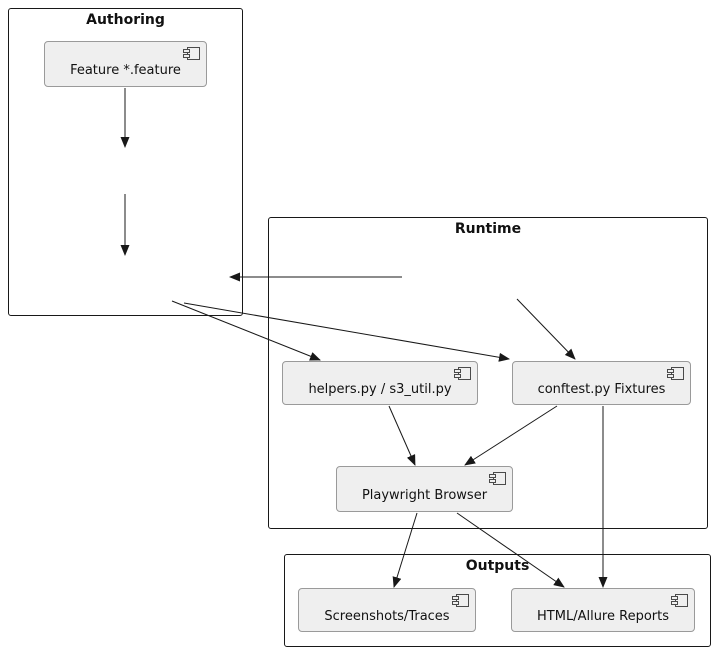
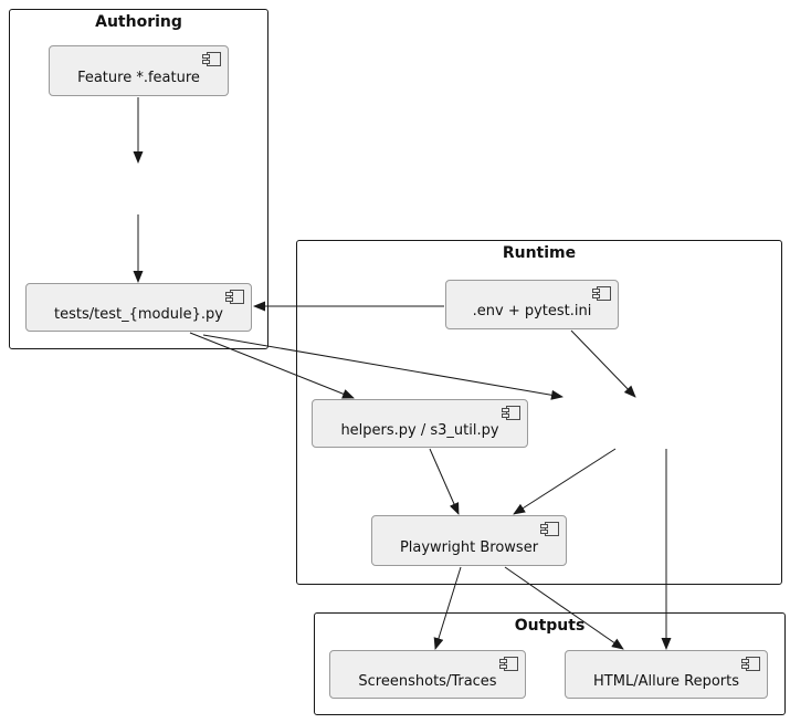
  Authoring
  Runtime
  Outputs
  Feature *.feature
+ tests/test_{module}.py
+ .env + pytest.ini
  helpers.py / s3_util.py
- conftest.py Fixtures
  Playwright Browser
  Screenshots/Traces
  HTML/Allure Reports
